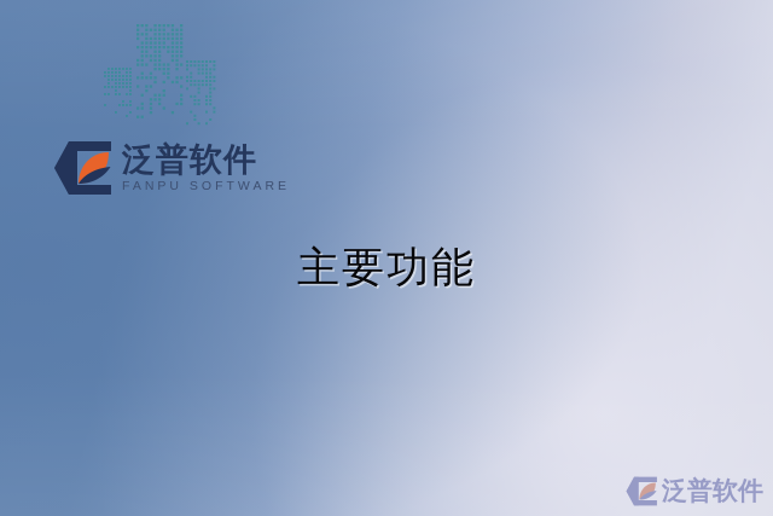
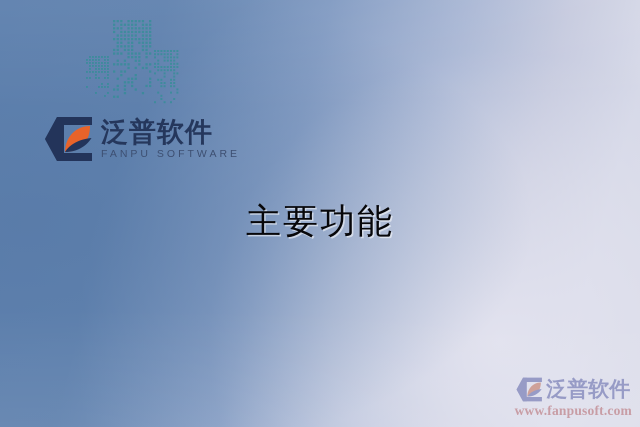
  泛普软件
  FANPU SOFTWARE
  主要功能
  泛普软件
+ www.fanpusoft.com
